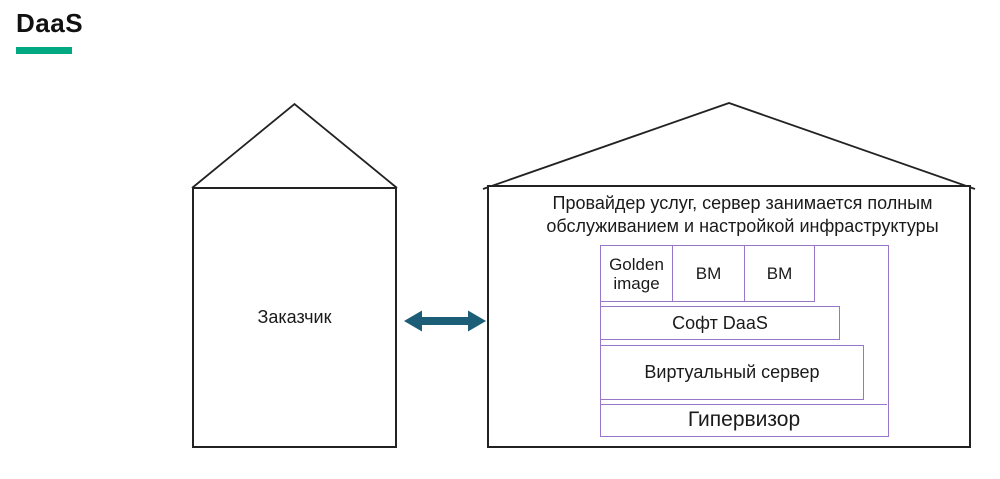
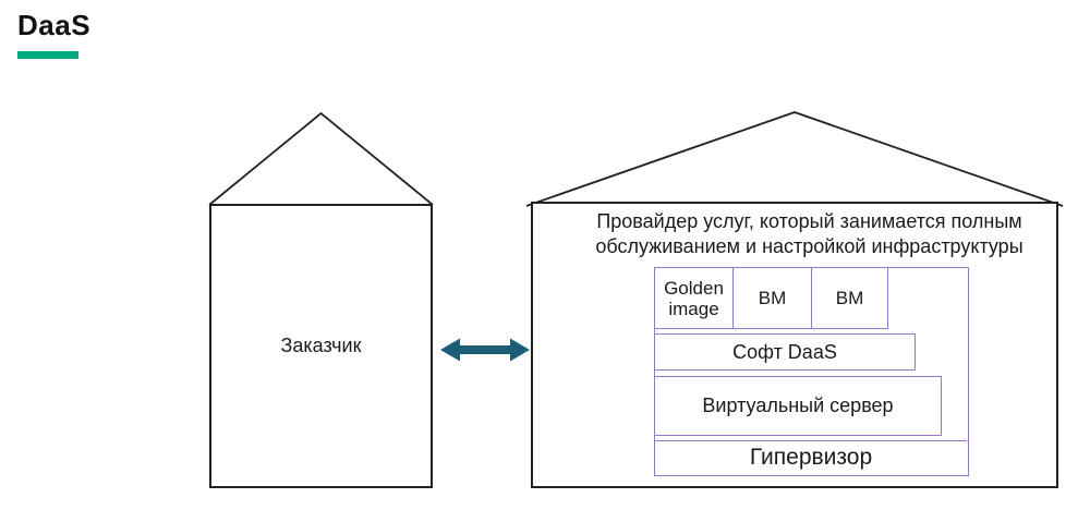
  DaaS
  Заказчик
- Провайдер услуг, сервер занимается полным
+ Провайдер услуг, который занимается полным
  обслуживанием и настройкой инфраструктуры
  Golden image
  ВМ
  ВМ
  Софт DaaS
  Виртуальный сервер
  Гипервизор
